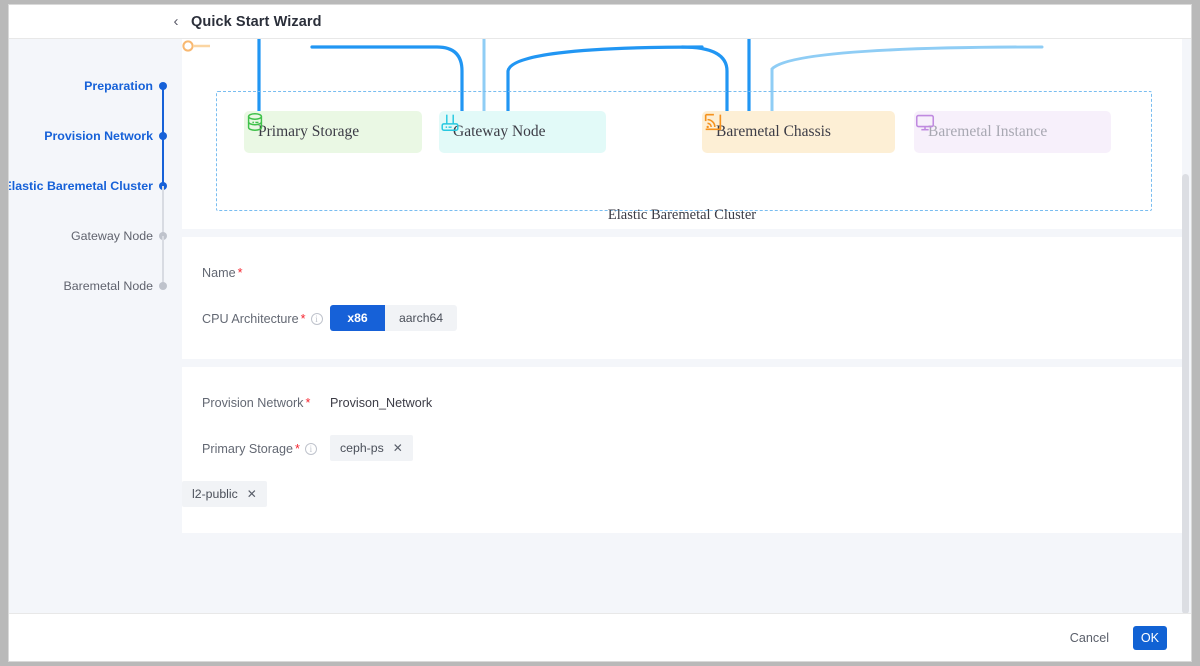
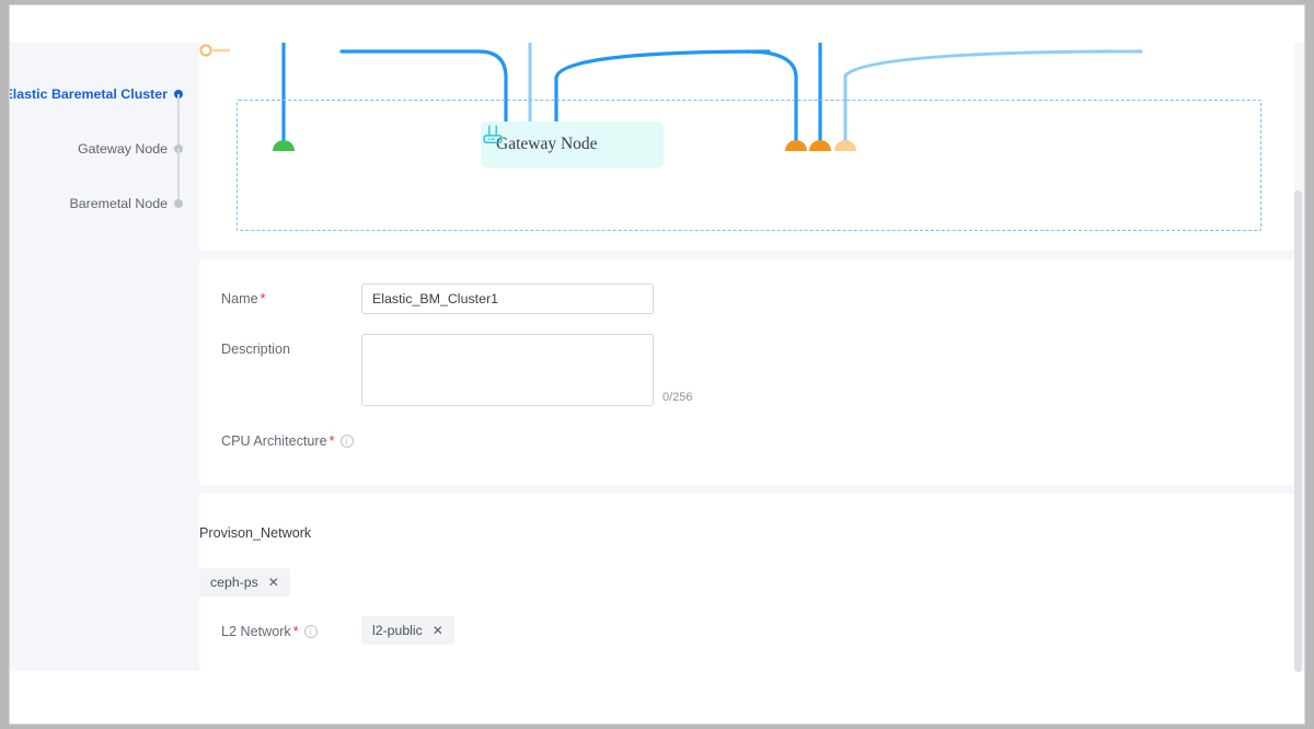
- ‹
- Quick Start Wizard
- Preparation
- Provision Network
  lastic Baremetal Cluster
  Gateway Node
  Baremetal Node
- Primary Storage
  Gateway Node
- Baremetal Chassis
- Baremetal Instance
- Elastic Baremetal Cluster
  Name *
+ Elastic_BM_Cluster1
+ Description
+ 0/256
  CPU Architecture * i
- x86
- aarch64
- Provision Network *
  Provison_Network
- Primary Storage * i
  ceph-ps
  ✕
+ L2 Network * i
  l2-public
  ✕
- Cancel
- OK
